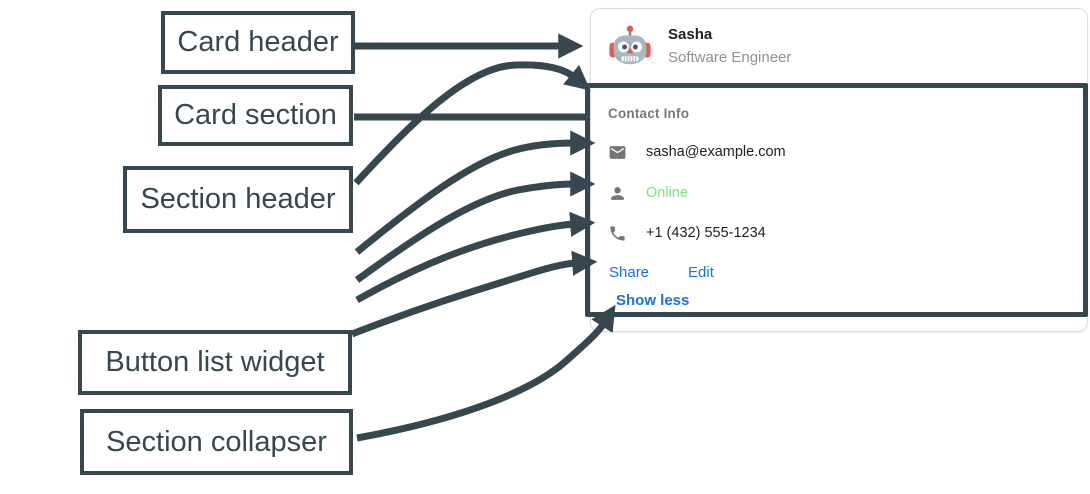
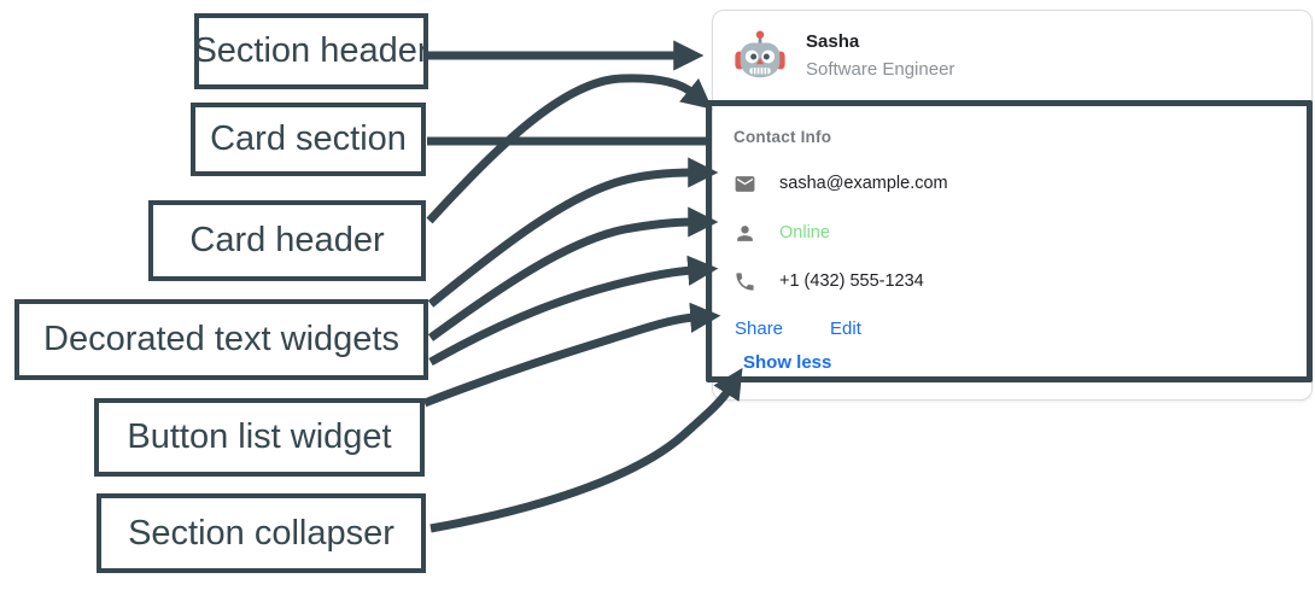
  Sasha
  Software Engineer
  Contact Info
  sasha@example.com
  Online
  +1 (432) 555-1234
  Share
  Edit
  Show less
- Card header
+ Section header
  Card section
- Section header
+ Card header
+ Decorated text widgets
  Button list widget
  Section collapser
